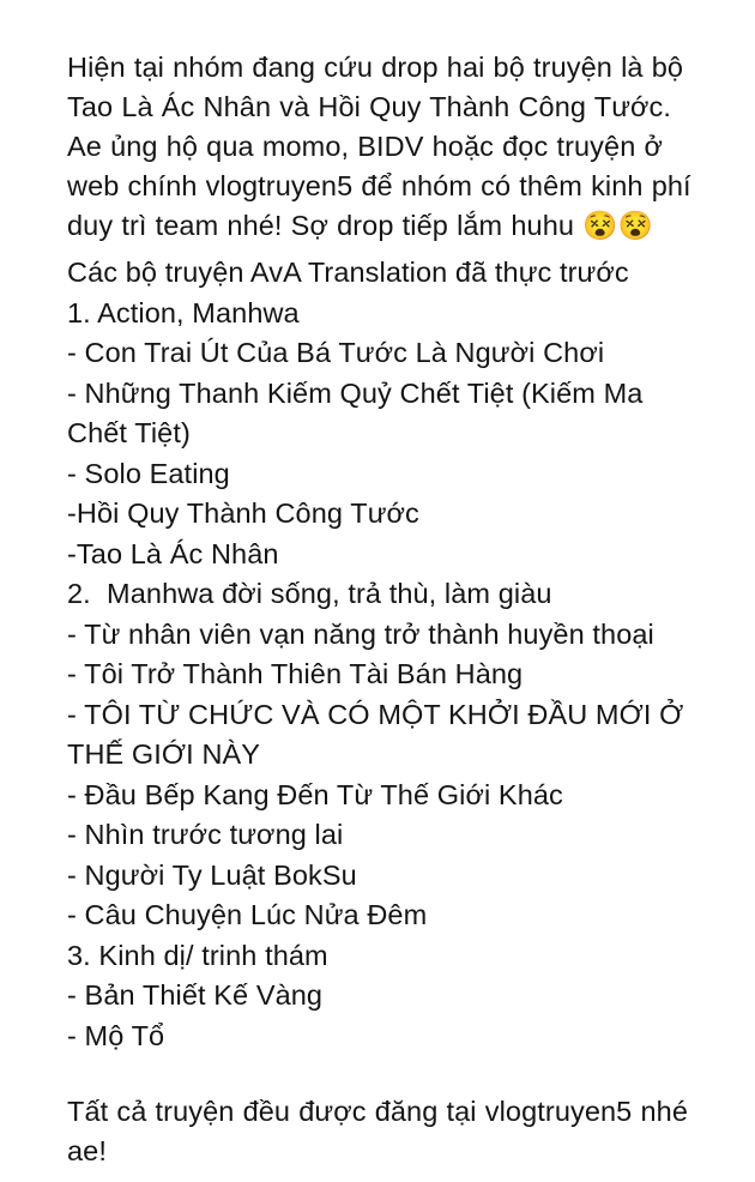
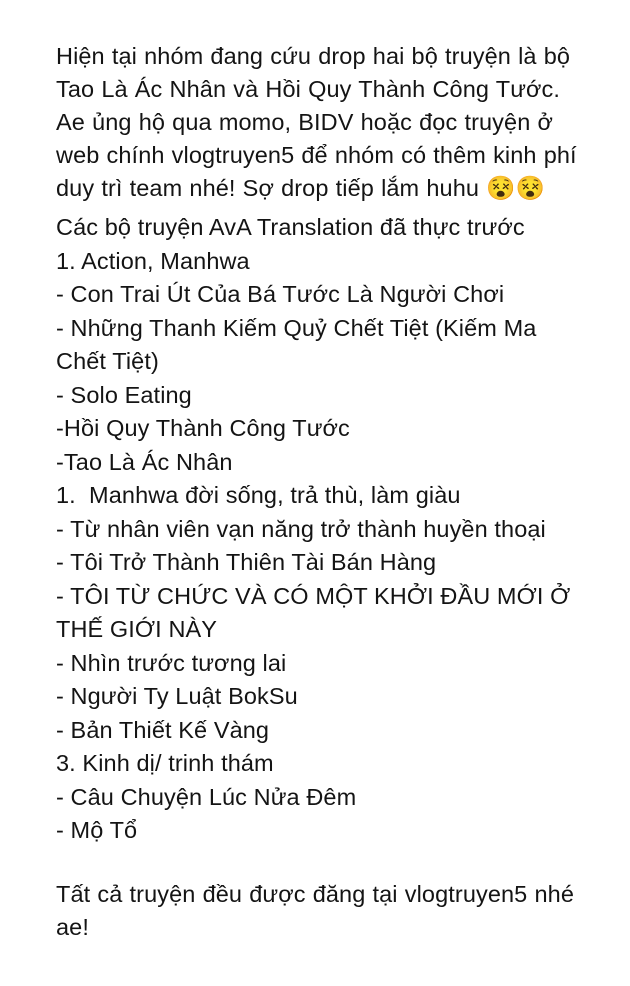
  Hiện tại nhóm đang cứu drop hai bộ truyện là bộ Tao Là Ác Nhân và Hồi Quy Thành Công Tước. Ae ủng hộ qua momo, BIDV hoặc đọc truyện ở web chính vlogtruyen5 để nhóm có thêm kinh phí duy trì team nhé! Sợ drop tiếp lắm huhu 😵😵
  Các bộ truyện AvA Translation đã thực trước
  1. Action, Manhwa
  - Con Trai Út Của Bá Tước Là Người Chơi
  - Những Thanh Kiếm Quỷ Chết Tiệt (Kiếm Ma Chết Tiệt)
  - Solo Eating
  -Hồi Quy Thành Công Tước
  -Tao Là Ác Nhân
- 2. Manhwa đời sống, trả thù, làm giàu
+ 1. Manhwa đời sống, trả thù, làm giàu
  - Từ nhân viên vạn năng trở thành huyền thoại
  - Tôi Trở Thành Thiên Tài Bán Hàng
  - TÔI TỪ CHỨC VÀ CÓ MỘT KHỞI ĐẦU MỚI Ở THẾ GIỚI NÀY
- - Đầu Bếp Kang Đến Từ Thế Giới Khác
  - Nhìn trước tương lai
  - Người Ty Luật BokSu
- - Câu Chuyện Lúc Nửa Đêm
+ - Bản Thiết Kế Vàng
  3. Kinh dị/ trinh thám
- - Bản Thiết Kế Vàng
+ - Câu Chuyện Lúc Nửa Đêm
  - Mộ Tổ
  Tất cả truyện đều được đăng tại vlogtruyen5 nhé ae!
